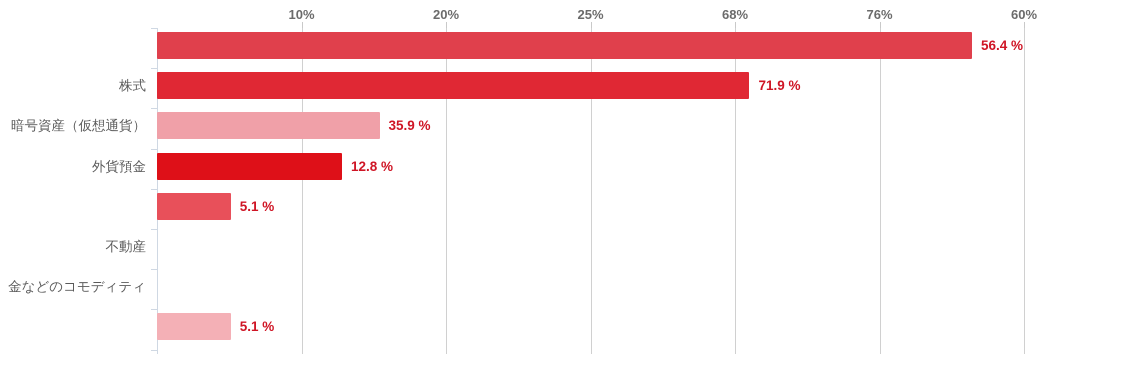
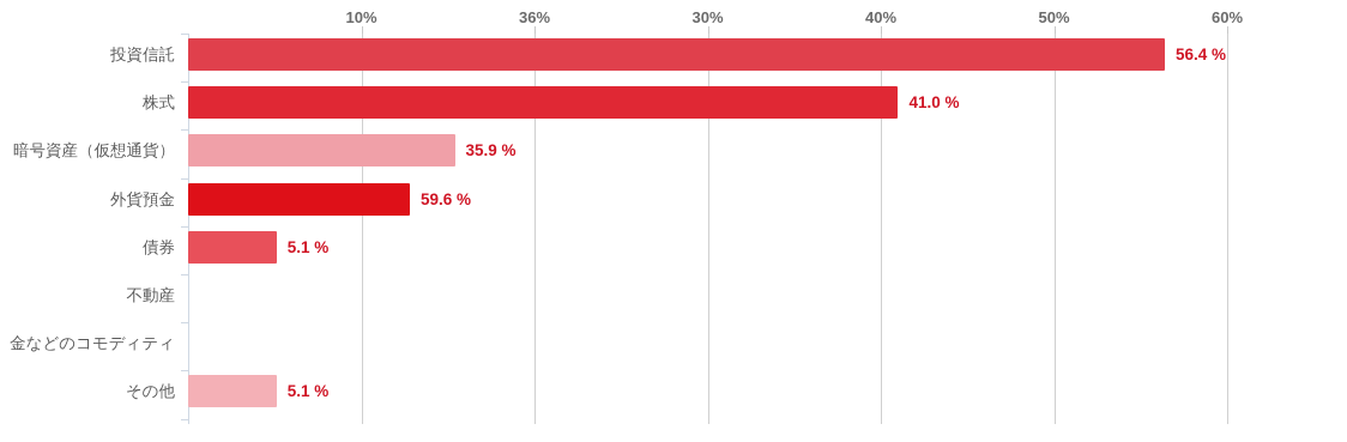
  10%
- 20%
+ 36%
- 25%
+ 30%
- 68%
+ 40%
- 76%
+ 50%
  60%
+ 投資信託
  56.4 %
  株式
- 71.9 %
+ 41.0 %
  暗号資産（仮想通貨）
  35.9 %
  外貨預金
- 12.8 %
+ 59.6 %
+ 債券
  5.1 %
  不動産
  金などのコモディティ
+ その他
  5.1 %
